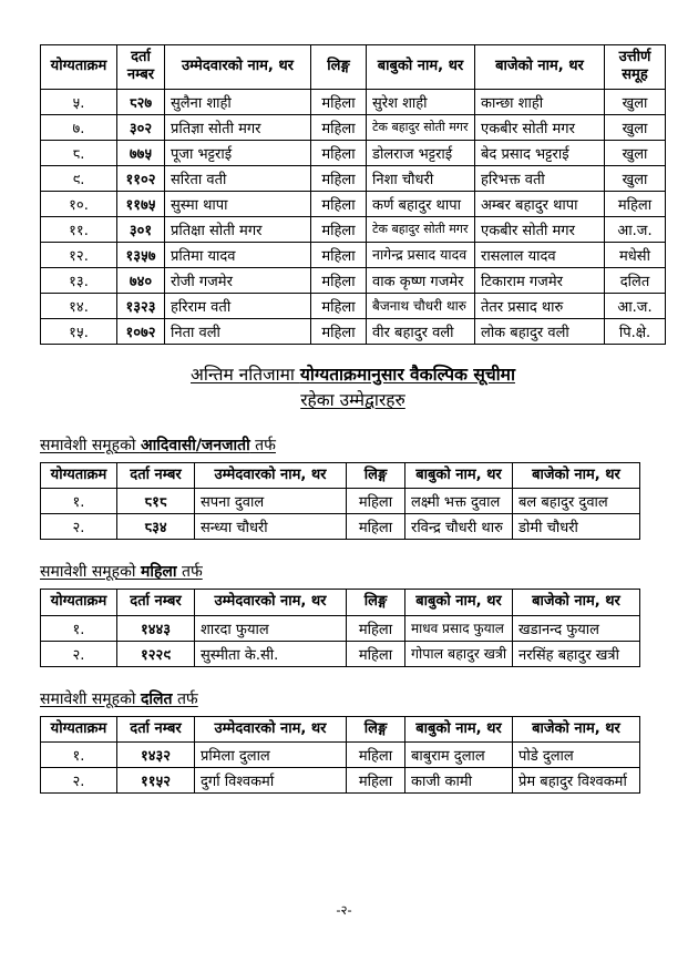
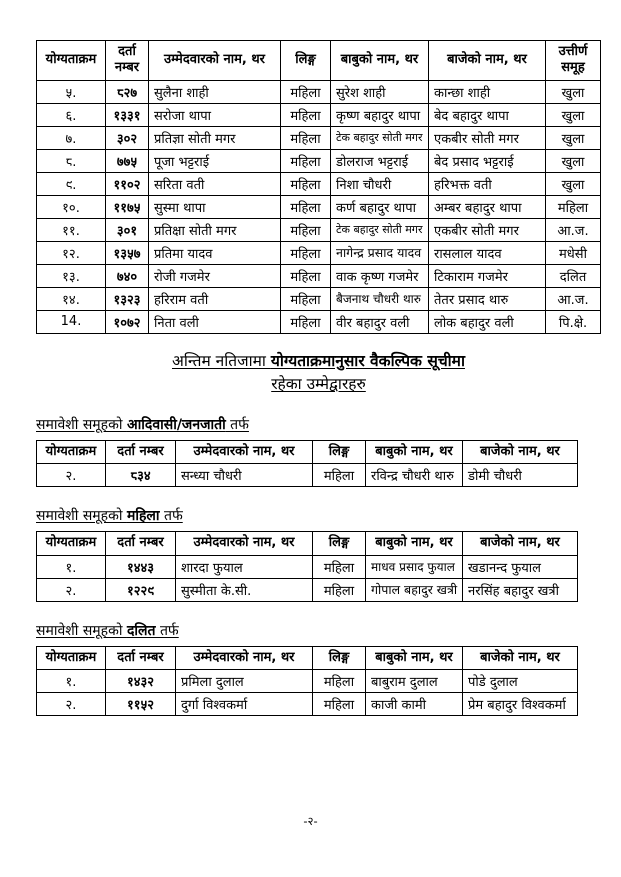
  योग्यताक्रम	दर्ता नम्बर	उम्मेदवारको नाम, थर	लिङ्ग	बाबुको नाम, थर	बाजेको नाम, थर	उत्तीर्ण समूह
  ५.	८२७	सुलैना शाही	महिला	सुरेश शाही	कान्छा शाही	खुला
+ ६.	१३३१	सरोजा थापा	महिला	कृष्ण बहादुर थापा	बेद बहादुर थापा	खुला
  ७.	३०२	प्रतिज्ञा सोती मगर	महिला	टेक बहादुर सोती मगर	एकबीर सोती मगर	खुला
  ८.	७७५	पूजा भट्टराई	महिला	डोलराज भट्टराई	बेद प्रसाद भट्टराई	खुला
  ९.	११०२	सरिता वती	महिला	निशा चौधरी	हरिभक्त वती	खुला
  १०.	११७५	सुस्मा थापा	महिला	कर्ण बहादुर थापा	अम्बर बहादुर थापा	महिला
  ११.	३०१	प्रतिक्षा सोती मगर	महिला	टेक बहादुर सोती मगर	एकबीर सोती मगर	आ.ज.
  १२.	१३५७	प्रतिमा यादव	महिला	नागेन्द्र प्रसाद यादव	रासलाल यादव	मधेसी
  १३.	७४०	रोजी गजमेर	महिला	वाक कृष्ण गजमेर	टिकाराम गजमेर	दलित
  १४.	१३२३	हरिराम वती	महिला	बैजनाथ चौधरी थारु	तेतर प्रसाद थारु	आ.ज.
- १५.	१०७२	निता वली	महिला	वीर बहादुर वली	लोक बहादुर वली	पि.क्षे.
+ 14.	१०७२	निता वली	महिला	वीर बहादुर वली	लोक बहादुर वली	पि.क्षे.
  अन्तिम नतिजामा योग्यताक्रमानुसार वैकल्पिक सूचीमा
  रहेका उम्मेद्वारहरु
  समावेशी समूहको आदिवासी/जनजाती तर्फ
  योग्यताक्रम	दर्ता नम्बर	उम्मेदवारको नाम, थर	लिङ्ग	बाबुको नाम, थर	बाजेको नाम, थर
- १.	८१८	सपना दुवाल	महिला	लक्ष्मी भक्त दुवाल	बल बहादुर दुवाल
  २.	८३४	सन्ध्या चौधरी	महिला	रविन्द्र चौधरी थारु	डोमी चौधरी
  समावेशी समूहको महिला तर्फ
  योग्यताक्रम	दर्ता नम्बर	उम्मेदवारको नाम, थर	लिङ्ग	बाबुको नाम, थर	बाजेको नाम, थर
  १.	१४४३	शारदा फुयाल	महिला	माधव प्रसाद फुयाल	खडानन्द फुयाल
  २.	१२२९	सुस्मीता के.सी.	महिला	गोपाल बहादुर खत्री	नरसिंह बहादुर खत्री
  समावेशी समूहको दलित तर्फ
  योग्यताक्रम	दर्ता नम्बर	उम्मेदवारको नाम, थर	लिङ्ग	बाबुको नाम, थर	बाजेको नाम, थर
  १.	१४३२	प्रमिला दुलाल	महिला	बाबुराम दुलाल	पोडे दुलाल
  २.	११५२	दुर्गा विश्वकर्मा	महिला	काजी कामी	प्रेम बहादुर विश्वकर्मा
  -२-
